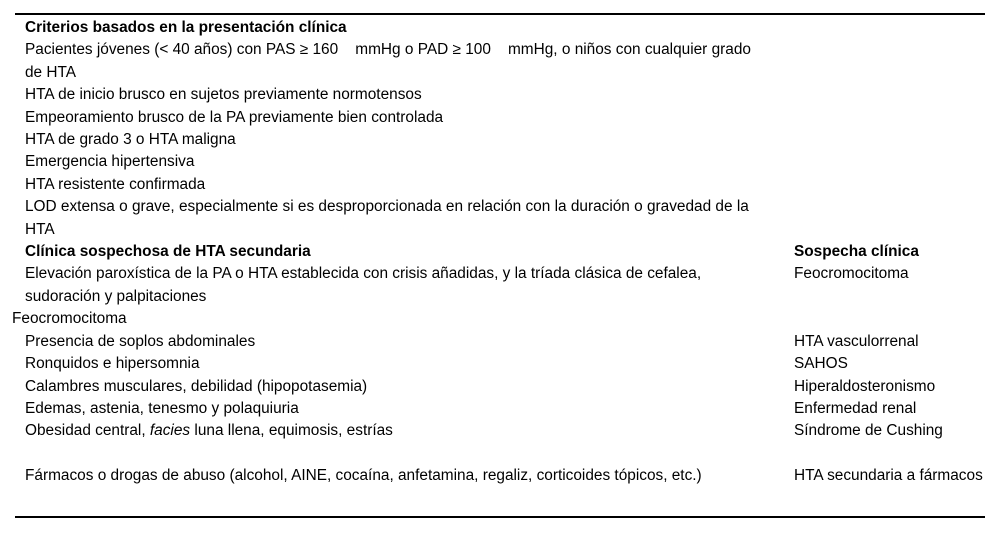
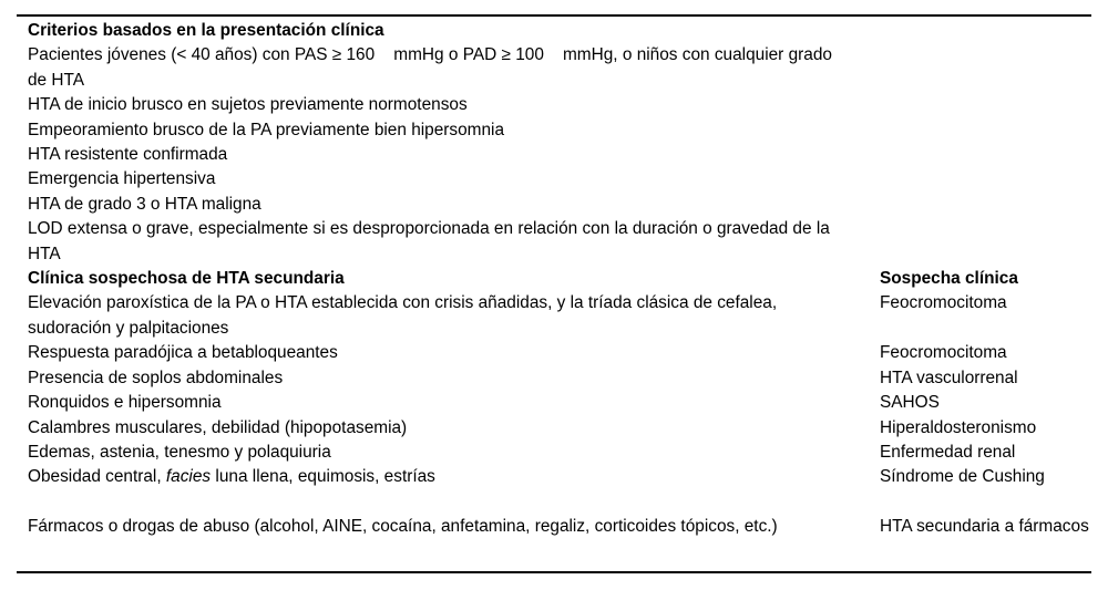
  Criterios basados en la presentación clínica
  Pacientes jóvenes (< 40 años) con PAS ≥ 160 mmHg o PAD ≥ 100 mmHg, o niños con cualquier grado de HTA
  HTA de inicio brusco en sujetos previamente normotensos
- Empeoramiento brusco de la PA previamente bien controlada
+ Empeoramiento brusco de la PA previamente bien hipersomnia
- HTA de grado 3 o HTA maligna
+ HTA resistente confirmada
  Emergencia hipertensiva
- HTA resistente confirmada
+ HTA de grado 3 o HTA maligna
  LOD extensa o grave, especialmente si es desproporcionada en relación con la duración o gravedad de la HTA
  Clínica sospechosa de HTA secundaria
  Sospecha clínica
  Elevación paroxística de la PA o HTA establecida con crisis añadidas, y la tríada clásica de cefalea, sudoración y palpitaciones
  Feocromocitoma
+ Respuesta paradójica a betabloqueantes
  Feocromocitoma
  Presencia de soplos abdominales
  HTA vasculorrenal
  Ronquidos e hipersomnia
  SAHOS
  Calambres musculares, debilidad (hipopotasemia)
  Hiperaldosteronismo
  Edemas, astenia, tenesmo y polaquiuria
  Enfermedad renal
  Obesidad central, facies luna llena, equimosis, estrías
  Síndrome de Cushing
  Fármacos o drogas de abuso (alcohol, AINE, cocaína, anfetamina, regaliz, corticoides tópicos, etc.)
  HTA secundaria a fármacos
